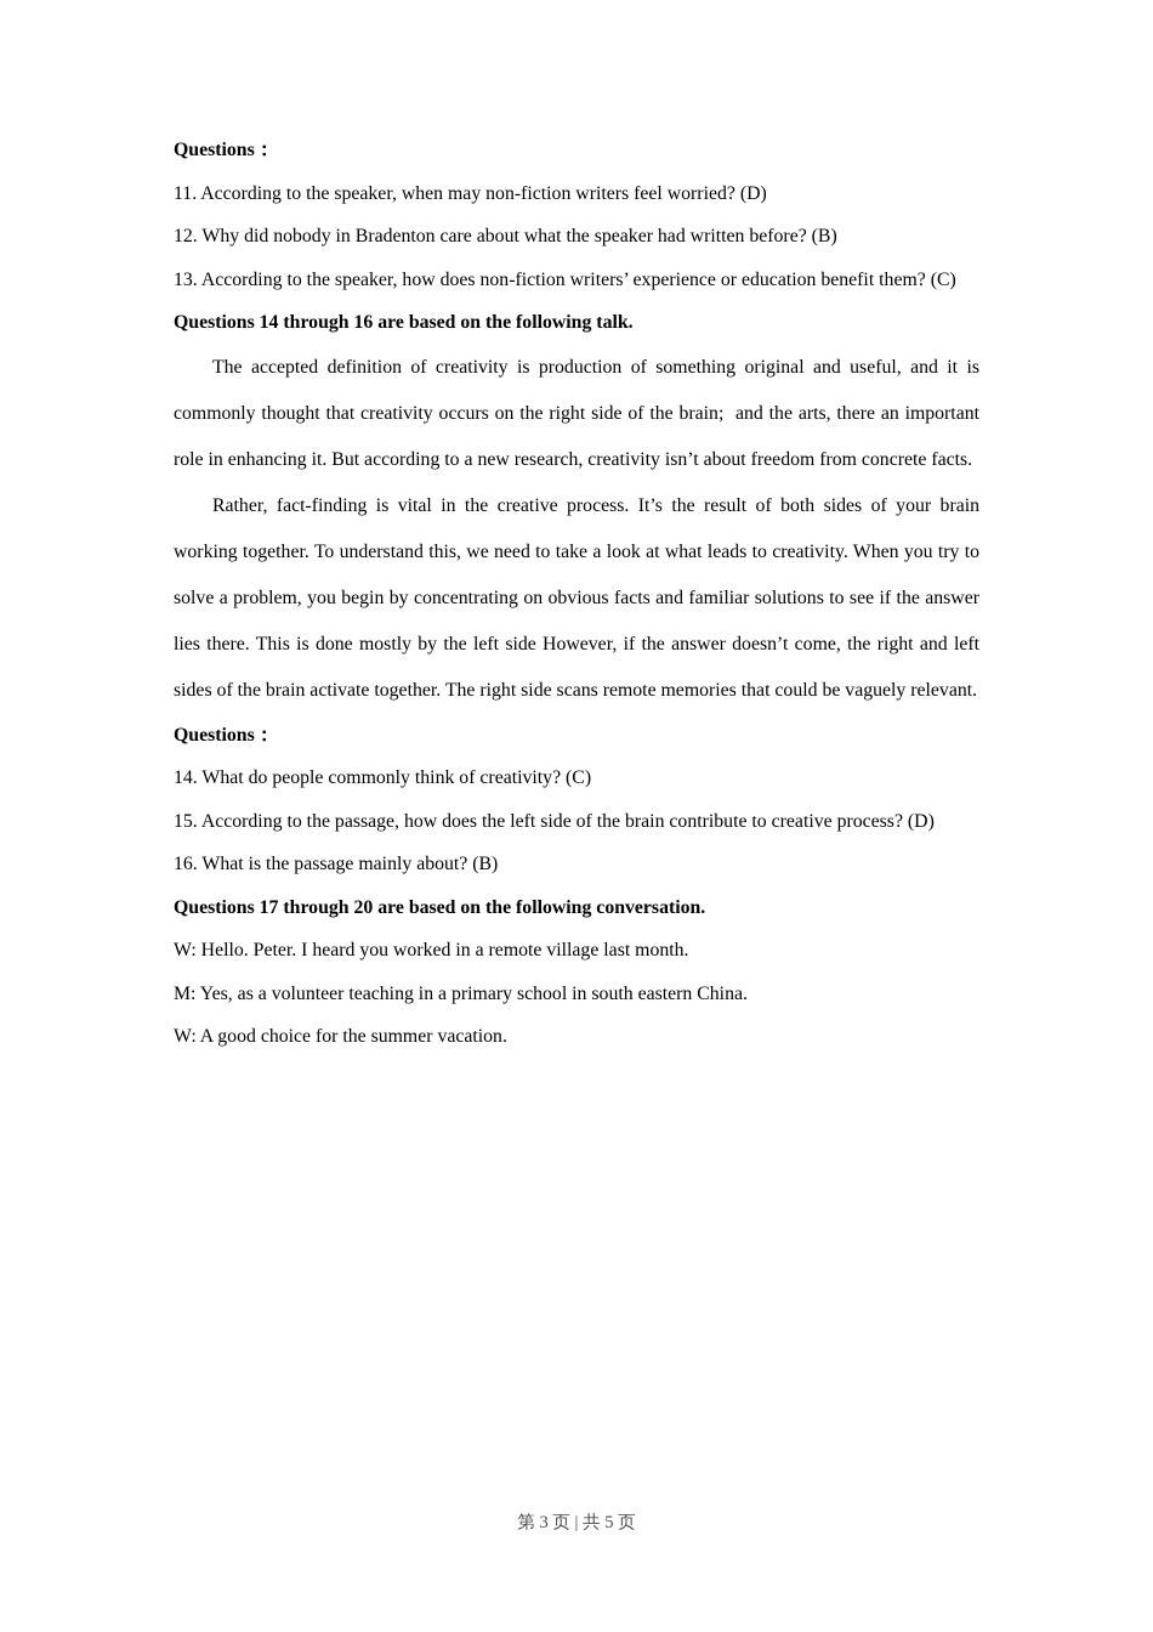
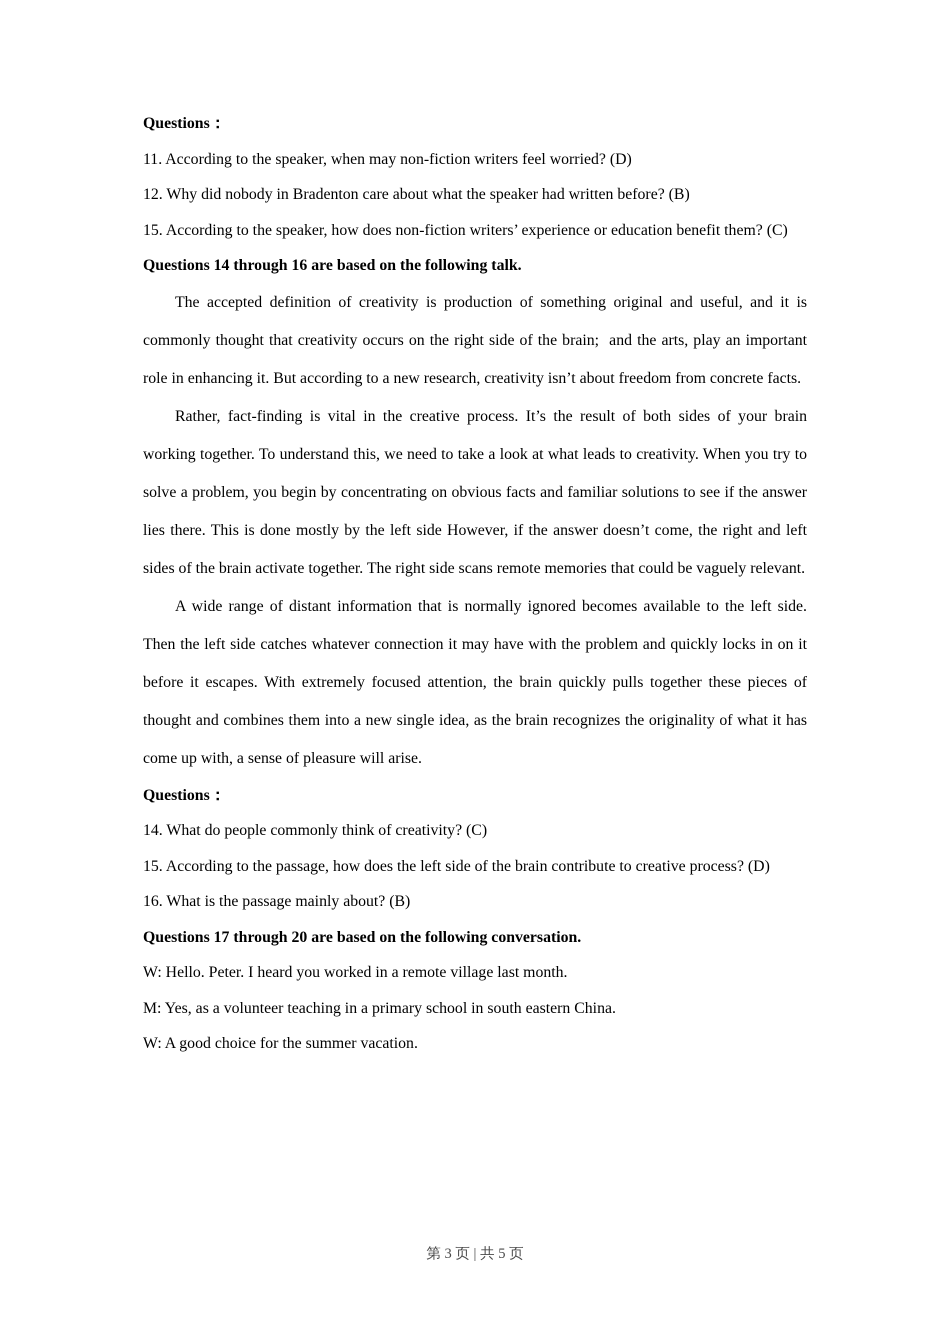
  Questions：
  11. According to the speaker, when may non-fiction writers feel worried? (D)
  12. Why did nobody in Bradenton care about what the speaker had written before? (B)
- 13. According to the speaker, how does non-fiction writers’ experience or education benefit them? (C)
+ 15. According to the speaker, how does non-fiction writers’ experience or education benefit them? (C)
  Questions 14 through 16 are based on the following talk.
- The accepted definition of creativity is production of something original and useful, and it is commonly thought that creativity occurs on the right side of the brain; and the arts, there an important role in enhancing it. But according to a new research, creativity isn’t about freedom from concrete facts.
+ The accepted definition of creativity is production of something original and useful, and it is commonly thought that creativity occurs on the right side of the brain; and the arts, play an important role in enhancing it. But according to a new research, creativity isn’t about freedom from concrete facts.
  Rather, fact-finding is vital in the creative process. It’s the result of both sides of your brain working together. To understand this, we need to take a look at what leads to creativity. When you try to solve a problem, you begin by concentrating on obvious facts and familiar solutions to see if the answer lies there. This is done mostly by the left side However, if the answer doesn’t come, the right and left sides of the brain activate together. The right side scans remote memories that could be vaguely relevant.
+ A wide range of distant information that is normally ignored becomes available to the left side. Then the left side catches whatever connection it may have with the problem and quickly locks in on it before it escapes. With extremely focused attention, the brain quickly pulls together these pieces of thought and combines them into a new single idea, as the brain recognizes the originality of what it has come up with, a sense of pleasure will arise.
  Questions：
  14. What do people commonly think of creativity? (C)
  15. According to the passage, how does the left side of the brain contribute to creative process? (D)
  16. What is the passage mainly about? (B)
  Questions 17 through 20 are based on the following conversation.
  W: Hello. Peter. I heard you worked in a remote village last month.
  M: Yes, as a volunteer teaching in a primary school in south eastern China.
  W: A good choice for the summer vacation.
  第 3 页 | 共 5 页
